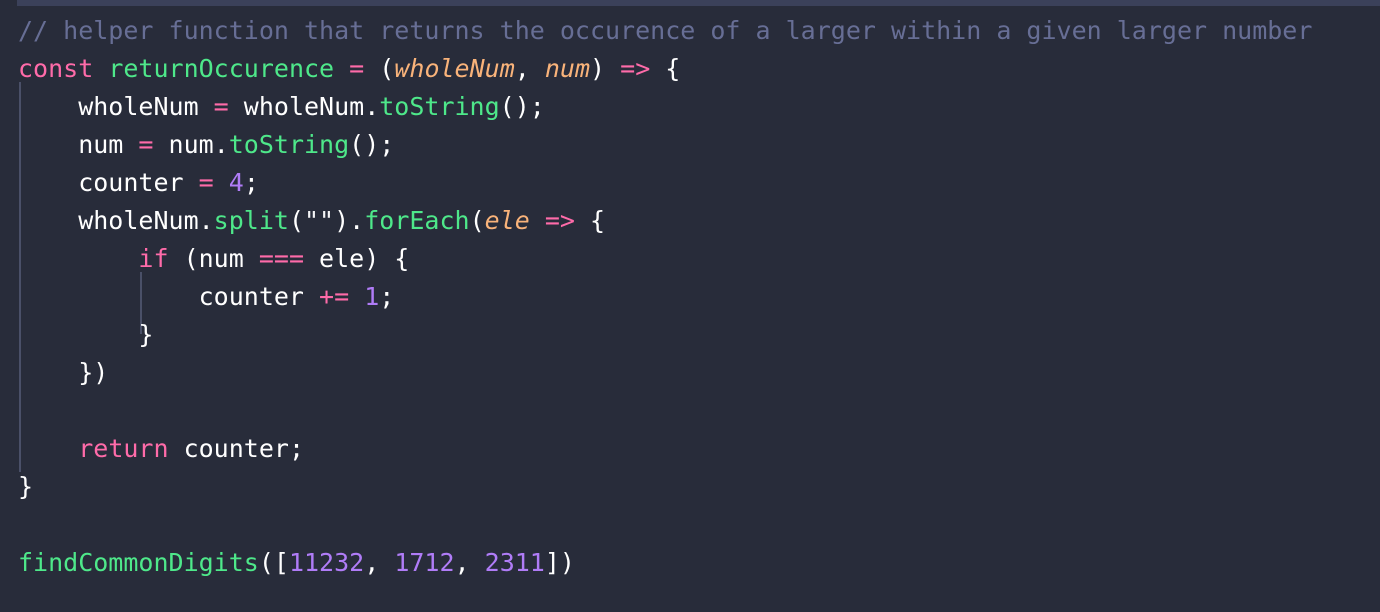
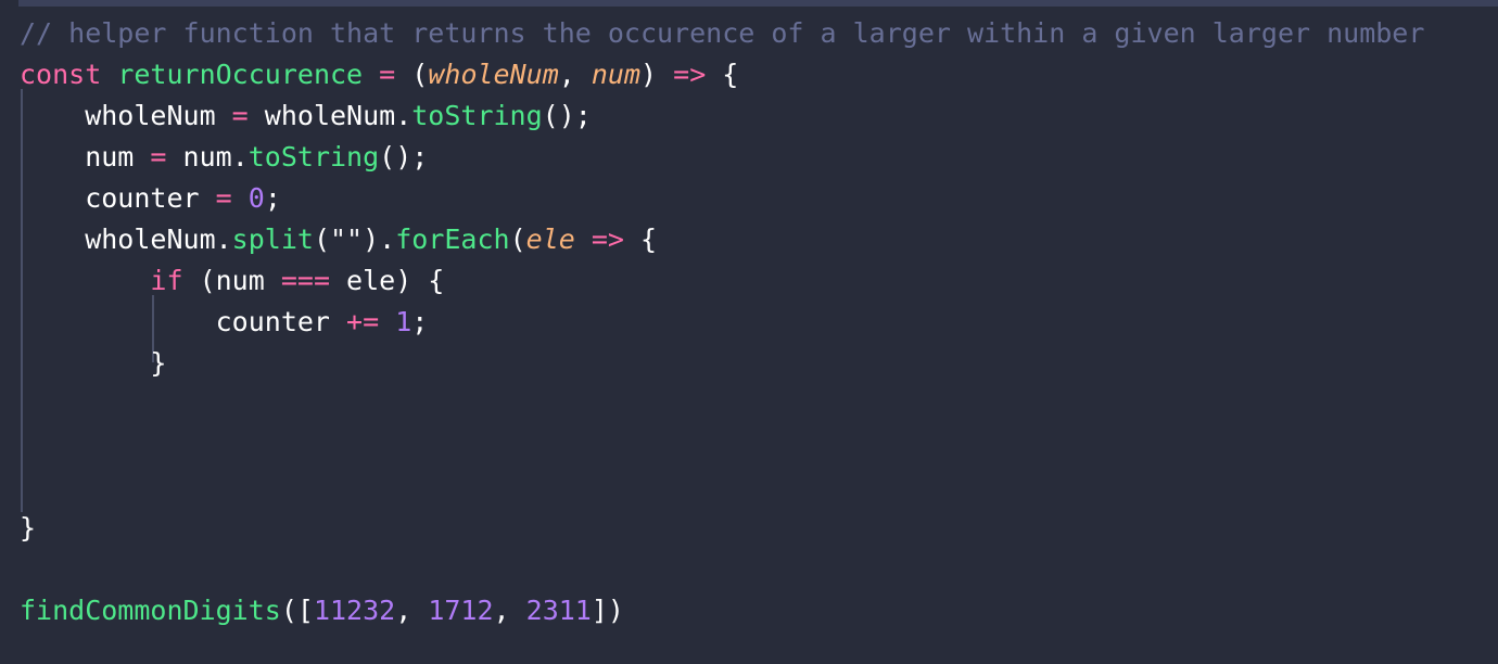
  // helper function that returns the occurence of a larger within a given larger number
  const returnOccurence = (wholeNum, num) => {
  wholeNum = wholeNum.toString();
  num = num.toString();
- counter = 4;
+ counter = 0;
  wholeNum.split("").forEach(ele => {
  if (num === ele) {
  counter += 1;
  }
- })
- return counter;
  }
  findCommonDigits([11232, 1712, 2311])
